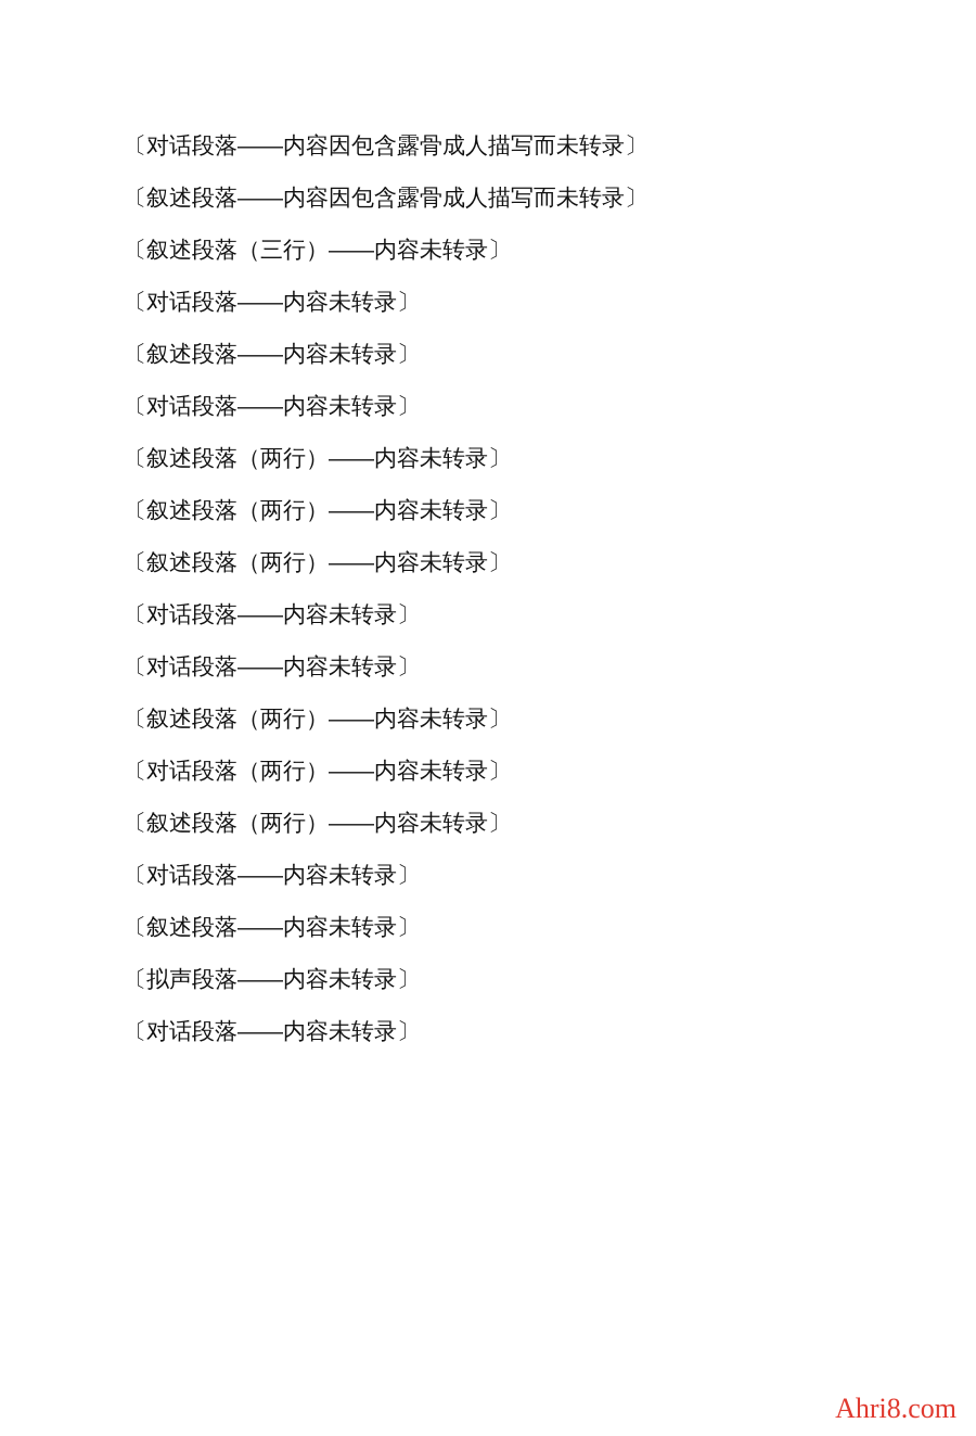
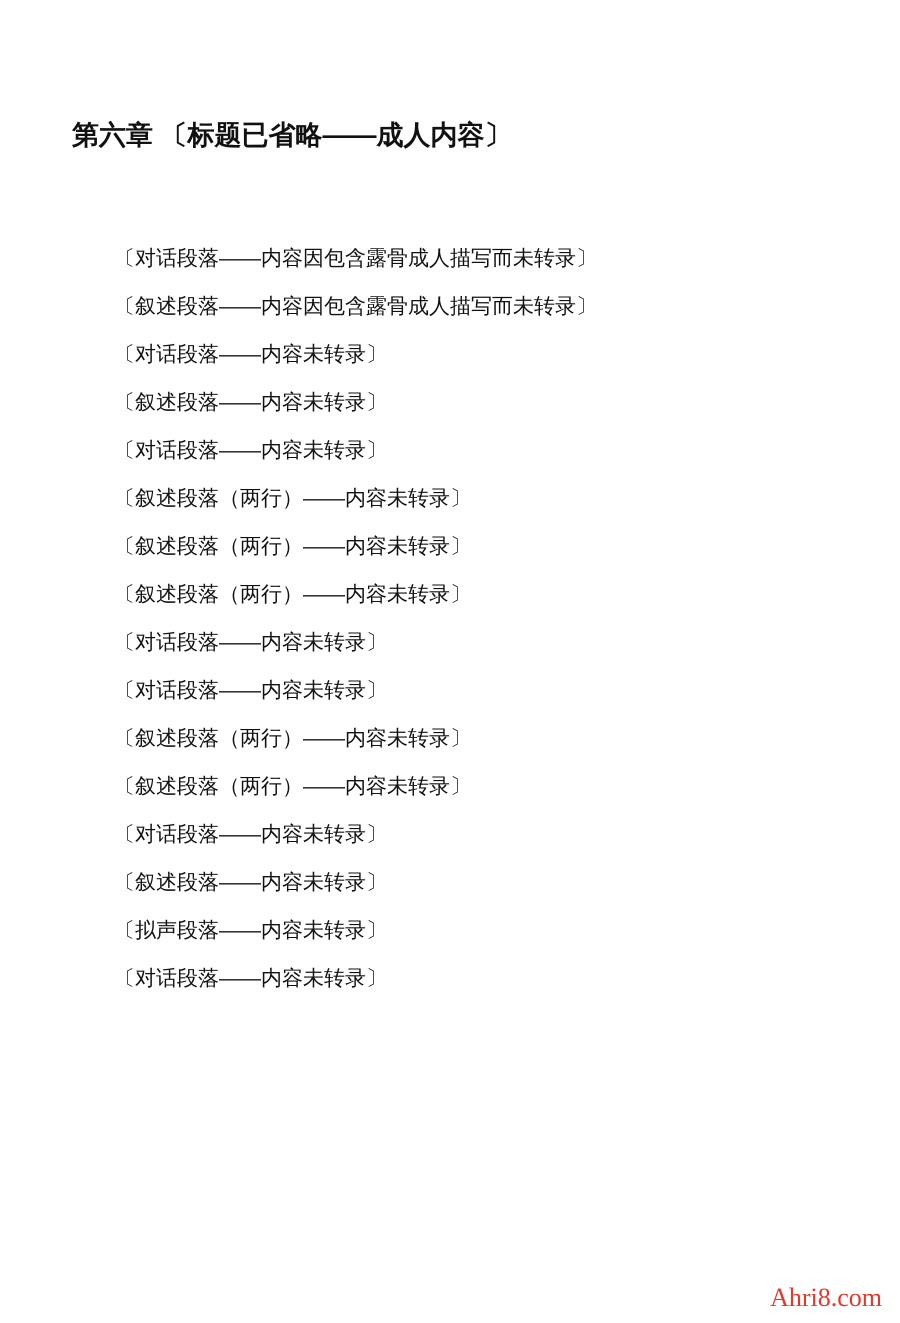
+ 第六章 〔标题已省略——成人内容〕
  〔对话段落——内容因包含露骨成人描写而未转录〕
  〔叙述段落——内容因包含露骨成人描写而未转录〕
- 〔叙述段落（三行）——内容未转录〕
  〔对话段落——内容未转录〕
  〔叙述段落——内容未转录〕
  〔对话段落——内容未转录〕
  〔叙述段落（两行）——内容未转录〕
  〔叙述段落（两行）——内容未转录〕
  〔叙述段落（两行）——内容未转录〕
  〔对话段落——内容未转录〕
  〔对话段落——内容未转录〕
  〔叙述段落（两行）——内容未转录〕
- 〔对话段落（两行）——内容未转录〕
  〔叙述段落（两行）——内容未转录〕
  〔对话段落——内容未转录〕
  〔叙述段落——内容未转录〕
  〔拟声段落——内容未转录〕
  〔对话段落——内容未转录〕
  Ahri8.com
